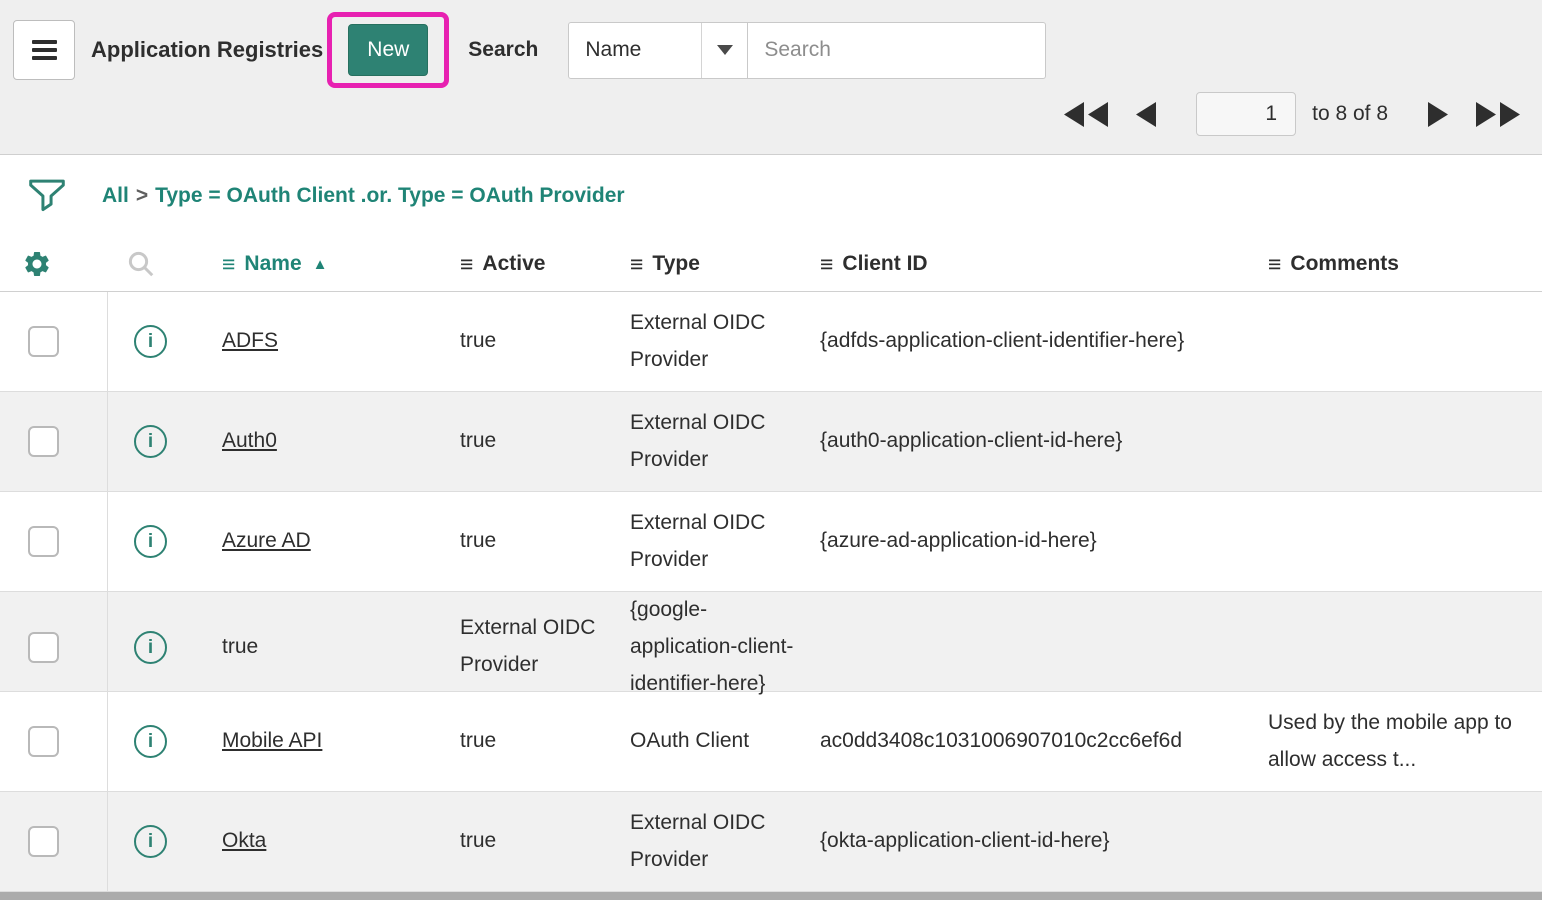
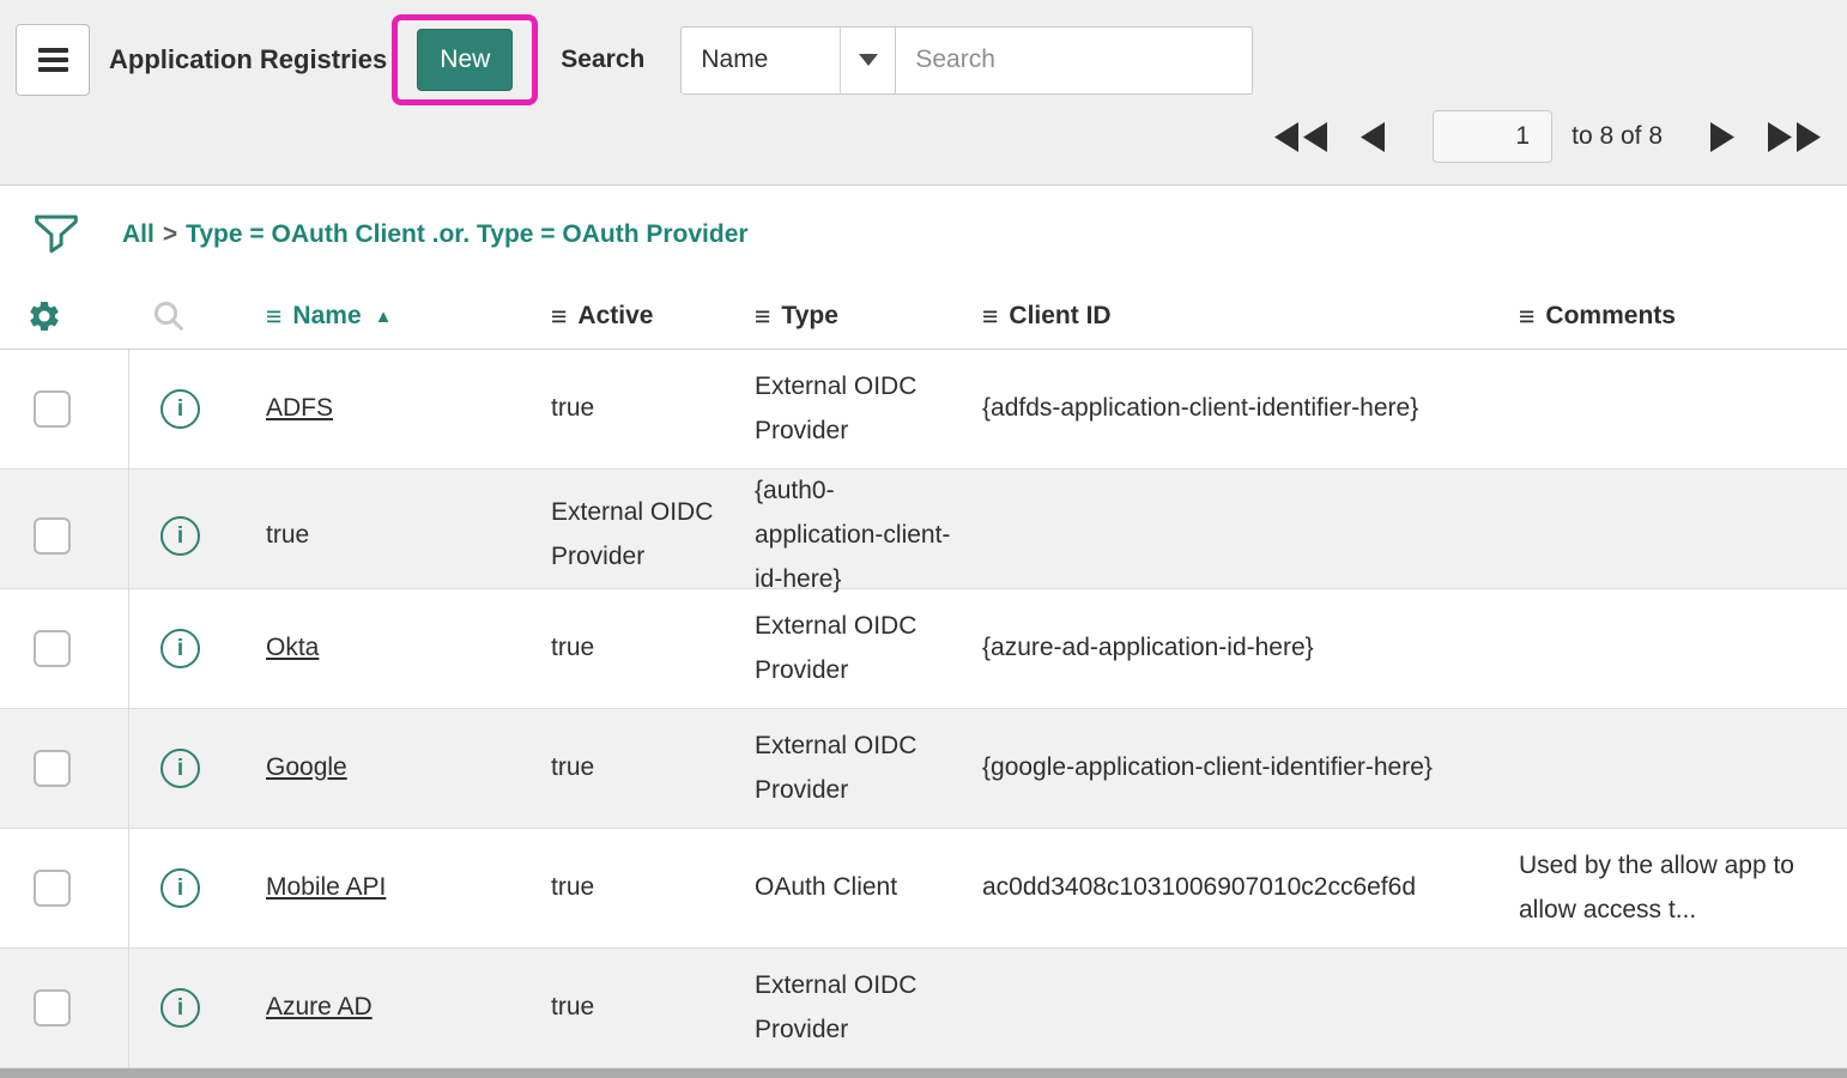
  Application Registries
  New
  Search
  Name
  Search
  1
  to 8 of 8
  All > Type = OAuth Client .or. Type = OAuth Provider
  ≡
  Name
  ▲
  ≡
  Active
  ≡
  Type
  ≡
  Client ID
  ≡
  Comments
  i
  ADFS
  true
  External OIDC Provider
  {adfds-application-client-identifier-here}
  i
- Auth0
  true
  External OIDC Provider
  {auth0-application-client-id-here}
  i
- Azure AD
+ Okta
  true
  External OIDC Provider
  {azure-ad-application-id-here}
  i
+ Google
  true
  External OIDC Provider
  {google-application-client-identifier-here}
  i
  Mobile API
  true
  OAuth Client
  ac0dd3408c1031006907010c2cc6ef6d
- Used by the mobile app to allow access t...
+ Used by the allow app to allow access t...
  i
- Okta
+ Azure AD
  true
  External OIDC Provider
- {okta-application-client-id-here}
